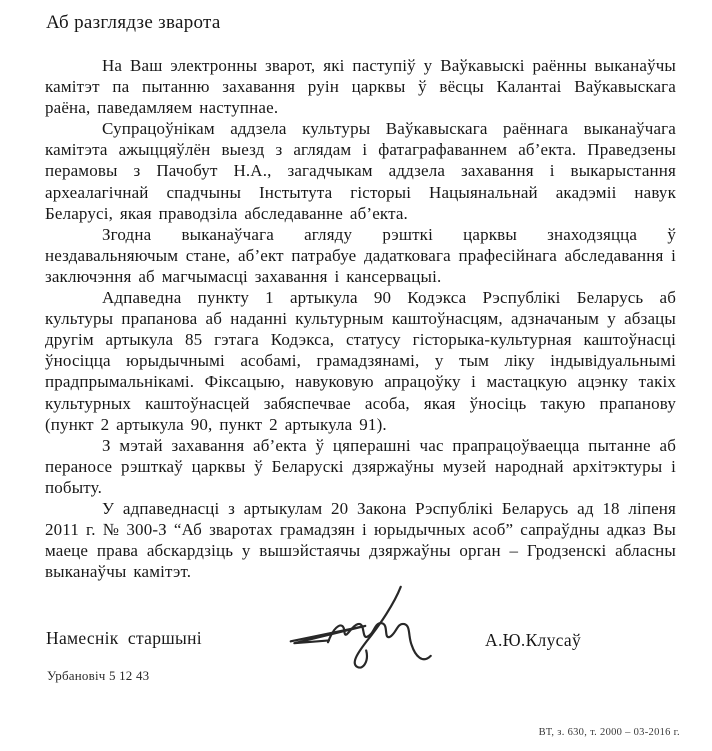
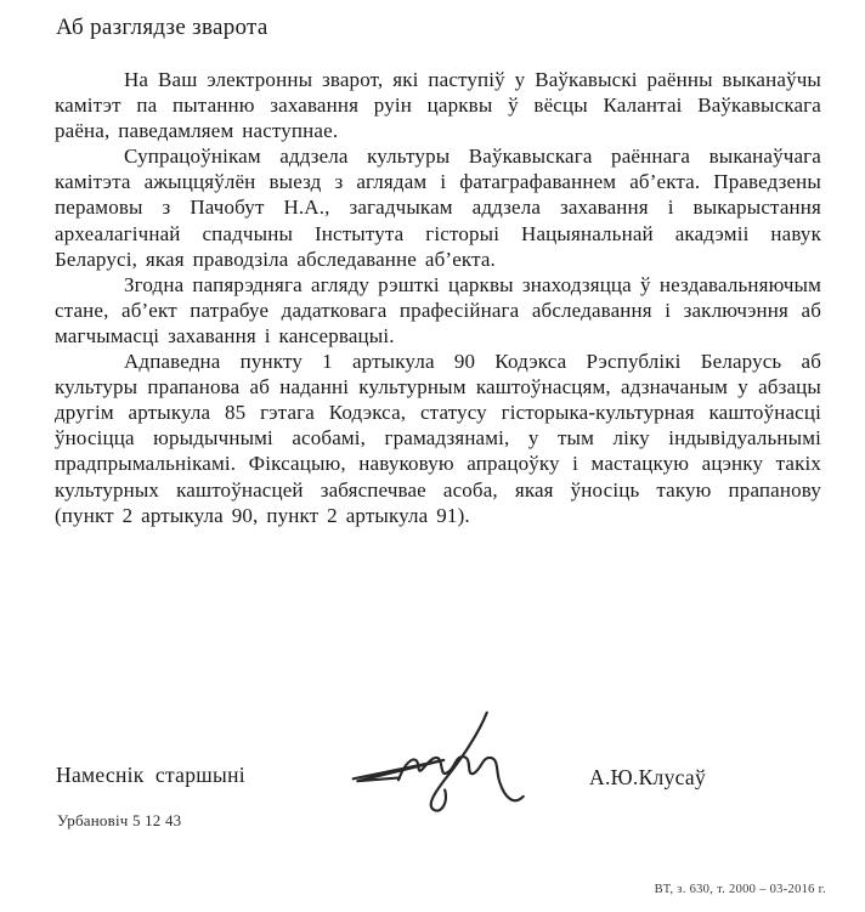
  Аб разглядзе зварота
  На Ваш электронны зварот, які паступіў у Ваўкавыскі раённы выканаўчы камітэт па пытанню захавання руін царквы ў вёсцы Калантаі Ваўкавыскага раёна, паведамляем наступнае.
  Супрацоўнікам аддзела культуры Ваўкавыскага раённага выканаўчага камітэта ажыццяўлён выезд з аглядам і фатаграфаваннем аб’екта. Праведзены перамовы з Пачобут Н.А., загадчыкам аддзела захавання і выкарыстання археалагічнай спадчыны Інстытута гісторыі Нацыянальнай акадэміі навук Беларусі, якая праводзіла абследаванне аб’екта.
- Згодна выканаўчага агляду рэшткі царквы знаходзяцца ў нездавальняючым стане, аб’ект патрабуе дадатковага прафесійнага абследавання і заключэння аб магчымасці захавання і кансервацыі.
+ Згодна папярэдняга агляду рэшткі царквы знаходзяцца ў нездавальняючым стане, аб’ект патрабуе дадатковага прафесійнага абследавання і заключэння аб магчымасці захавання і кансервацыі.
  Адпаведна пункту 1 артыкула 90 Кодэкса Рэспублікі Беларусь аб культуры прапанова аб наданні культурным каштоўнасцям, адзначаным у абзацы другім артыкула 85 гэтага Кодэкса, статусу гісторыка-культурная каштоўнасці ўносіцца юрыдычнымі асобамі, грамадзянамі, у тым ліку індывідуальнымі прадпрымальнікамі. Фіксацыю, навуковую апрацоўку і мастацкую ацэнку такіх культурных каштоўнасцей забяспечвае асоба, якая ўносіць такую прапанову (пункт 2 артыкула 90, пункт 2 артыкула 91).
- З мэтай захавання аб’екта ў цяперашні час прапрацоўваецца пытанне аб пераносе рэшткаў царквы ў Беларускі дзяржаўны музей народнай архітэктуры і побыту.
- У адпаведнасці з артыкулам 20 Закона Рэспублікі Беларусь ад 18 ліпеня 2011 г. № 300-З “Аб зваротах грамадзян і юрыдычных асоб” сапраўдны адказ Вы маеце права абскардзіць у вышэйстаячы дзяржаўны орган – Гродзенскі абласны выканаўчы камітэт.
  Намеснік старшыні
  А.Ю.Клусаў
  Урбановіч 5 12 43
  ВТ, з. 630, т. 2000 – 03-2016 г.
